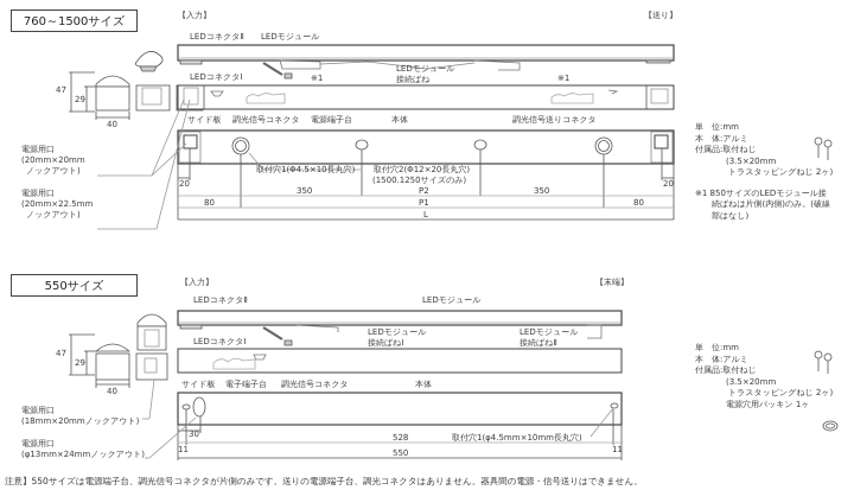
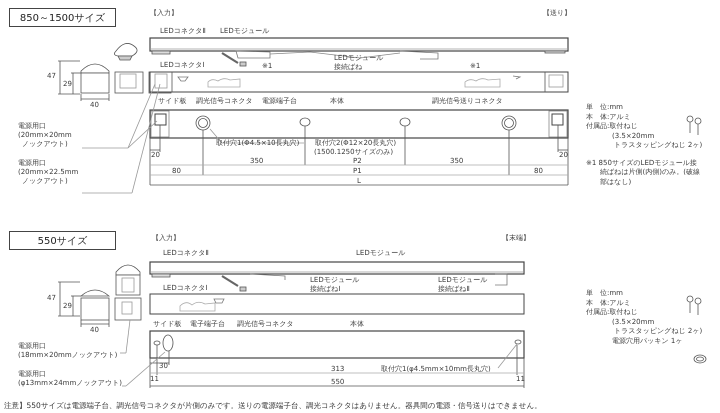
- 760～1500サイズ
+ 850～1500サイズ
  【入力】
  【送り】
  LEDコネクタⅡ
  LEDモジュール
  LEDコネクタⅠ
  ※1
  ※1
  LEDモジュール
  接続ばね
  サイド板
  調光信号コネクタ
  電源端子台
  本体
  調光信号送りコネクタ
  取付穴1(Φ4.5×10長丸穴)
  取付穴2(Φ12×20長丸穴)
  (1500.1250サイズのみ)
  電源用口
  (20mm×20mm
  ノックアウト)
  電源用口
  (20mm×22.5mm
  ノックアウト)
  47
  29
  40
  20
  20
  350
  P2
  350
  80
  P1
  80
  L
  単 位:mm
  本 体:アルミ
  付属品:取付ねじ
  (3.5×20mm
  トラスタッピングねじ 2ヶ)
  ※1 850サイズのLEDモジュール接
  続ばねは片側(内側)のみ。(破線
  部はなし)
  550サイズ
  【入力】
  【末端】
  LEDコネクタⅡ
  LEDモジュール
  LEDコネクタⅠ
  LEDモジュール
  接続ばねⅠ
  LEDモジュール
  接続ばねⅡ
  サイド板
  電子端子台
  調光信号コネクタ
  本体
  取付穴1(φ4.5mm×10mm長丸穴)
  電源用口
  (18mm×20mmノックアウト)
  電源用口
  (φ13mm×24mmノックアウト)
  47
  29
  40
  30
  11
  11
- 528
+ 313
  550
  単 位:mm
  本 体:アルミ
  付属品:取付ねじ
  (3.5×20mm
  トラスタッピングねじ 2ヶ)
  電源穴用パッキン 1ヶ
  注意】550サイズは電源端子台、調光信号コネクタが片側のみです。送りの電源端子台、調光コネクタはありません。器具間の電源・信号送りはできません。
